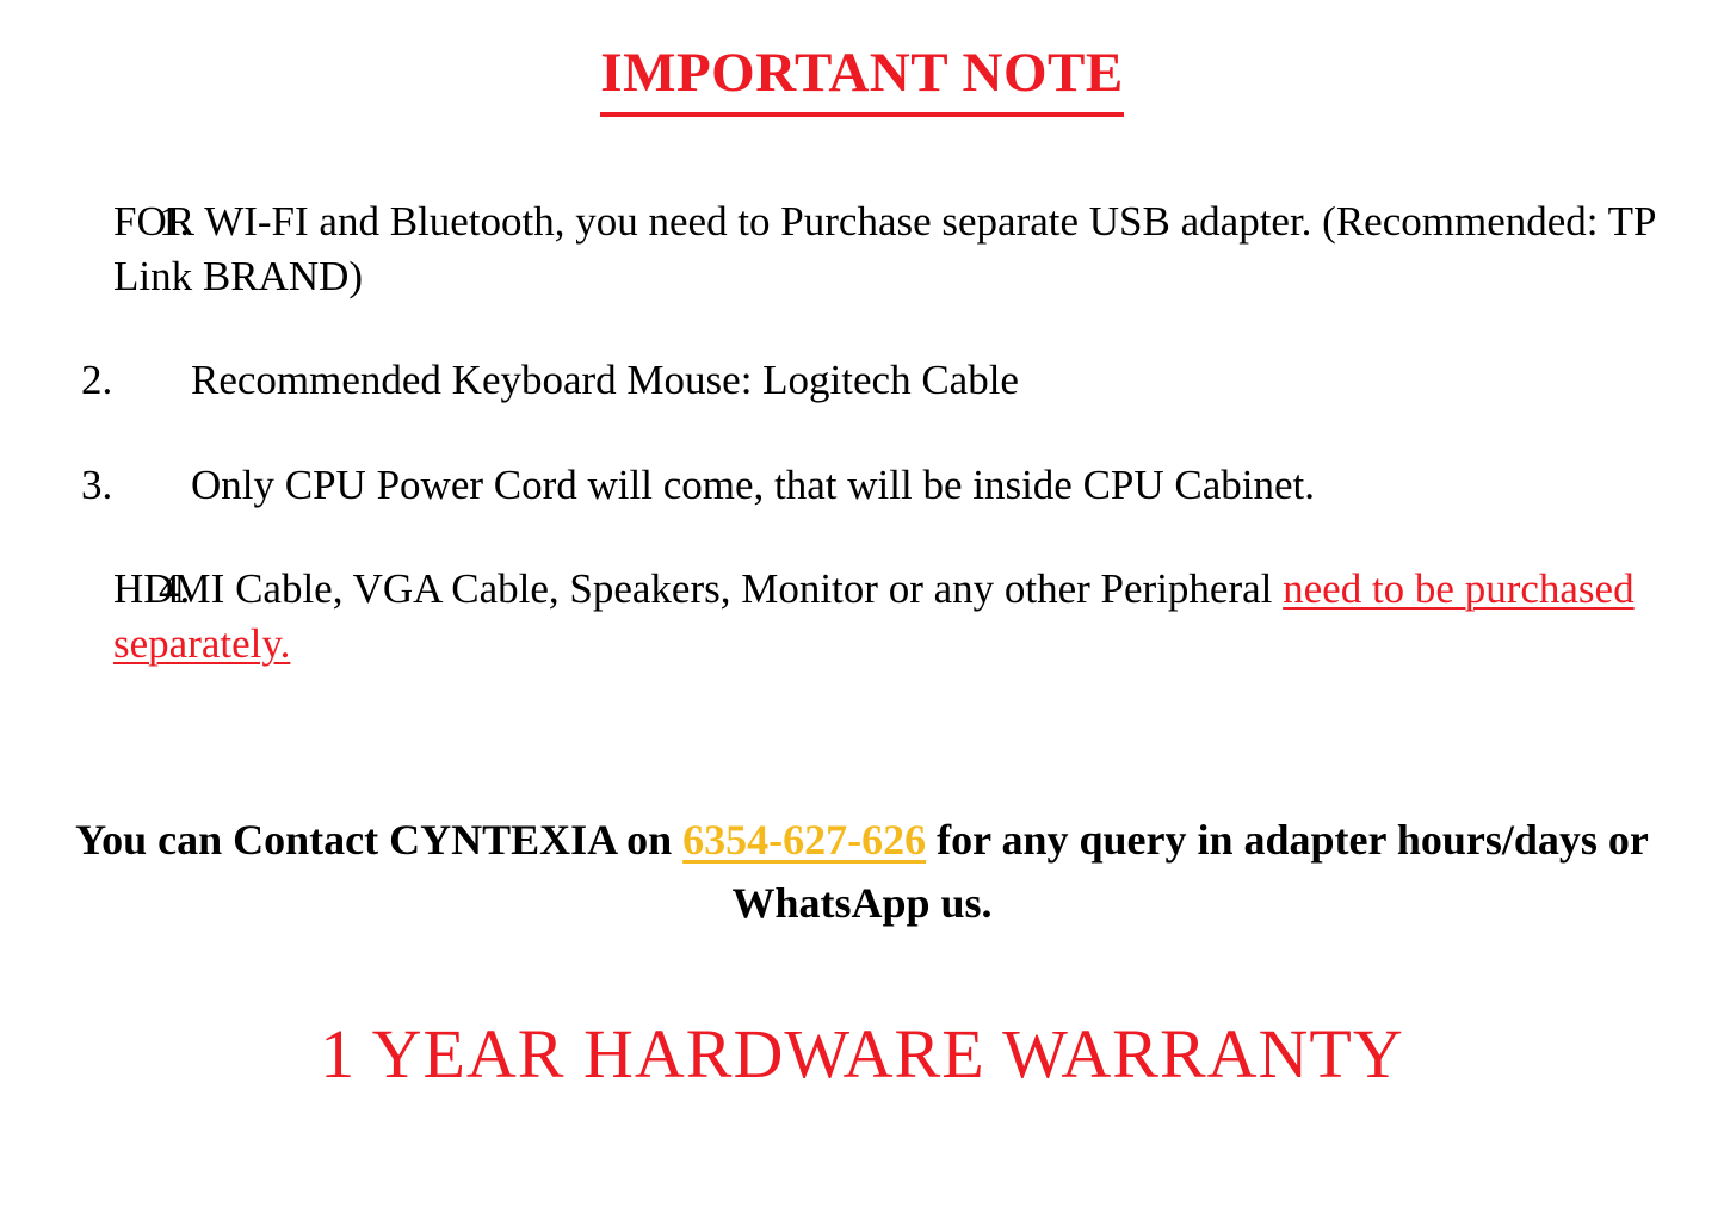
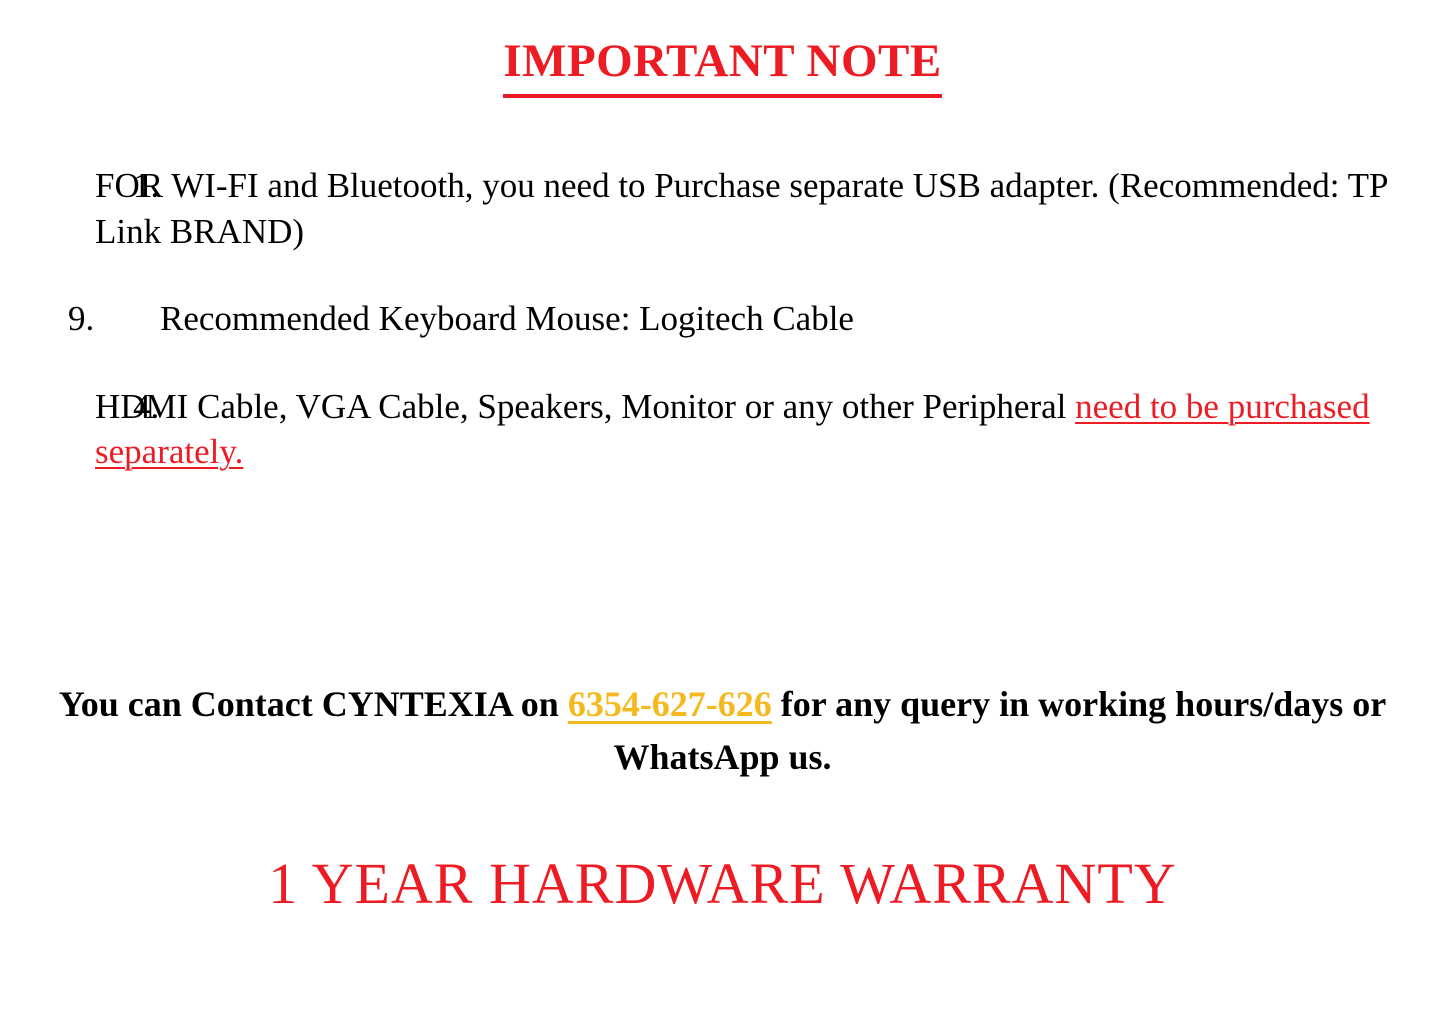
  IMPORTANT NOTE
  1.
  FOR WI-FI and Bluetooth, you need to Purchase separate USB adapter. (Recommended: TP Link BRAND)
- 2.
+ 9.
  Recommended Keyboard Mouse: Logitech Cable
- 3.
- Only CPU Power Cord will come, that will be inside CPU Cabinet.
  4.
  HDMI Cable, VGA Cable, Speakers, Monitor or any other Peripheral need to be purchased separately.
- You can Contact CYNTEXIA on 6354-627-626 for any query in adapter hours/days or WhatsApp us.
+ You can Contact CYNTEXIA on 6354-627-626 for any query in working hours/days or WhatsApp us.
  1 YEAR HARDWARE WARRANTY
